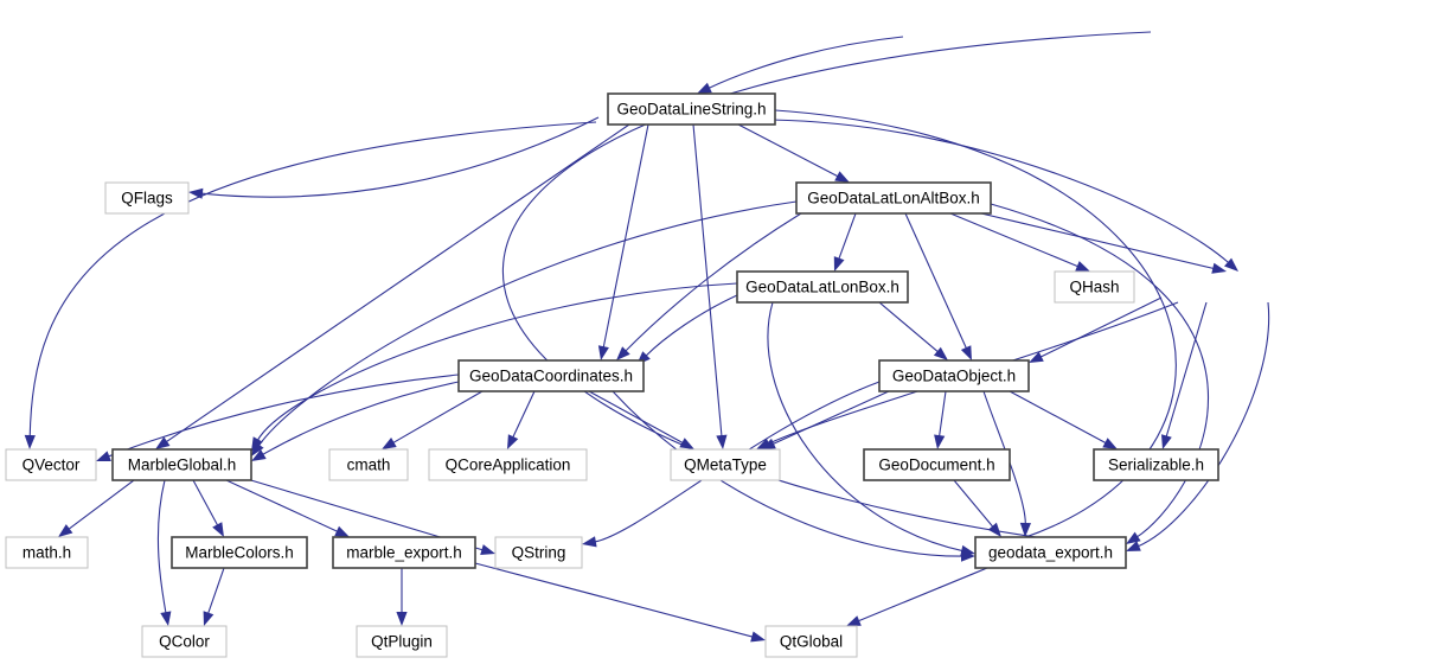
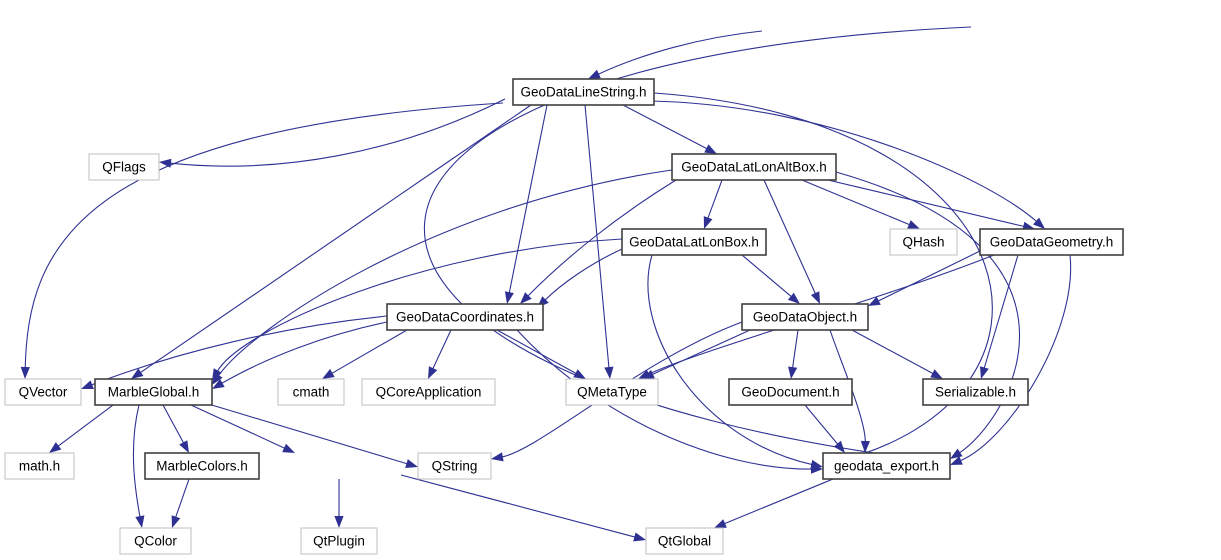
  GeoDataLineString.h
  QFlags
  GeoDataLatLonAltBox.h
  GeoDataLatLonBox.h
  QHash
+ GeoDataGeometry.h
  GeoDataCoordinates.h
  GeoDataObject.h
  QVector
  MarbleGlobal.h
  cmath
  QCoreApplication
  QMetaType
  GeoDocument.h
  Serializable.h
  math.h
  MarbleColors.h
- marble_export.h
  QString
  geodata_export.h
  QColor
  QtPlugin
  QtGlobal
